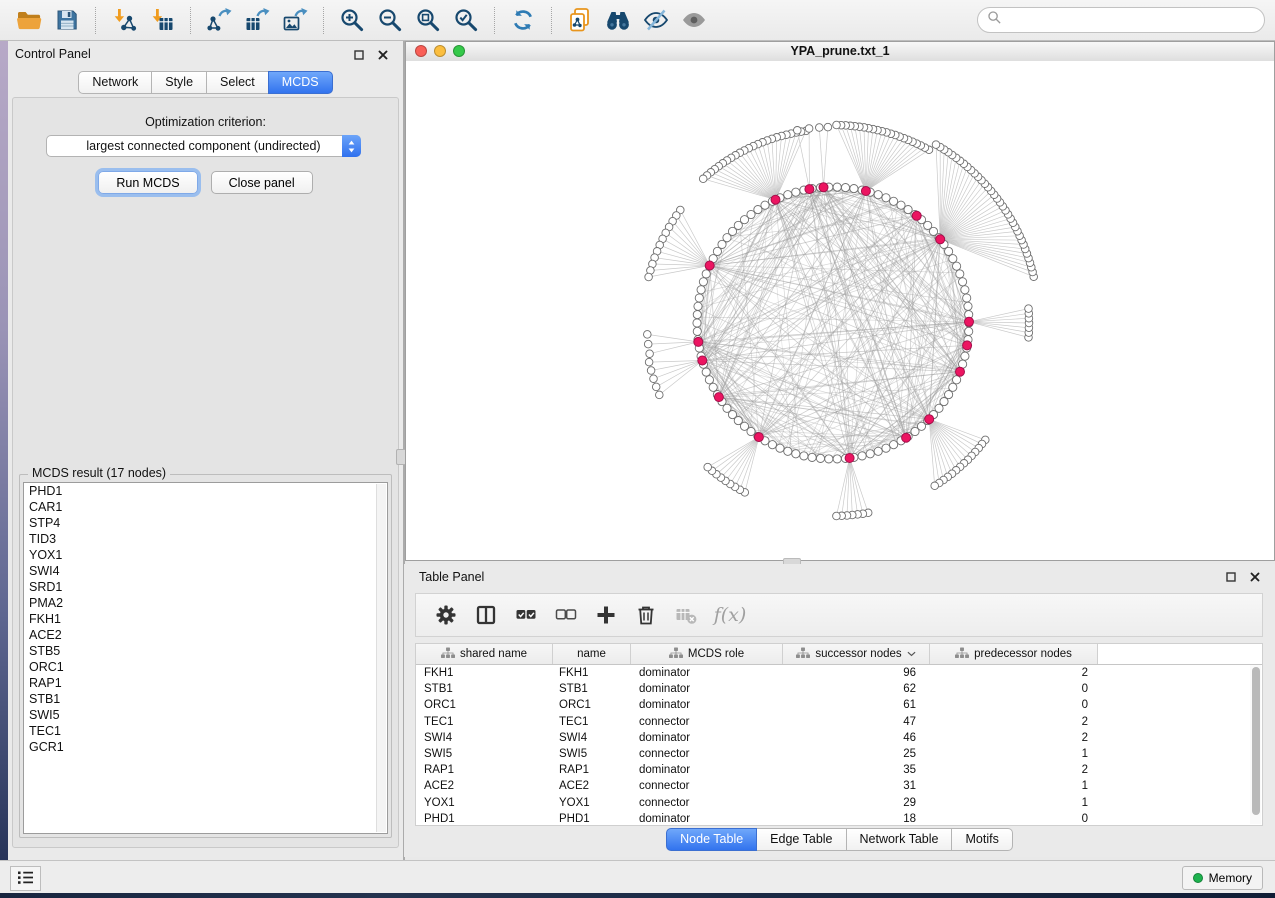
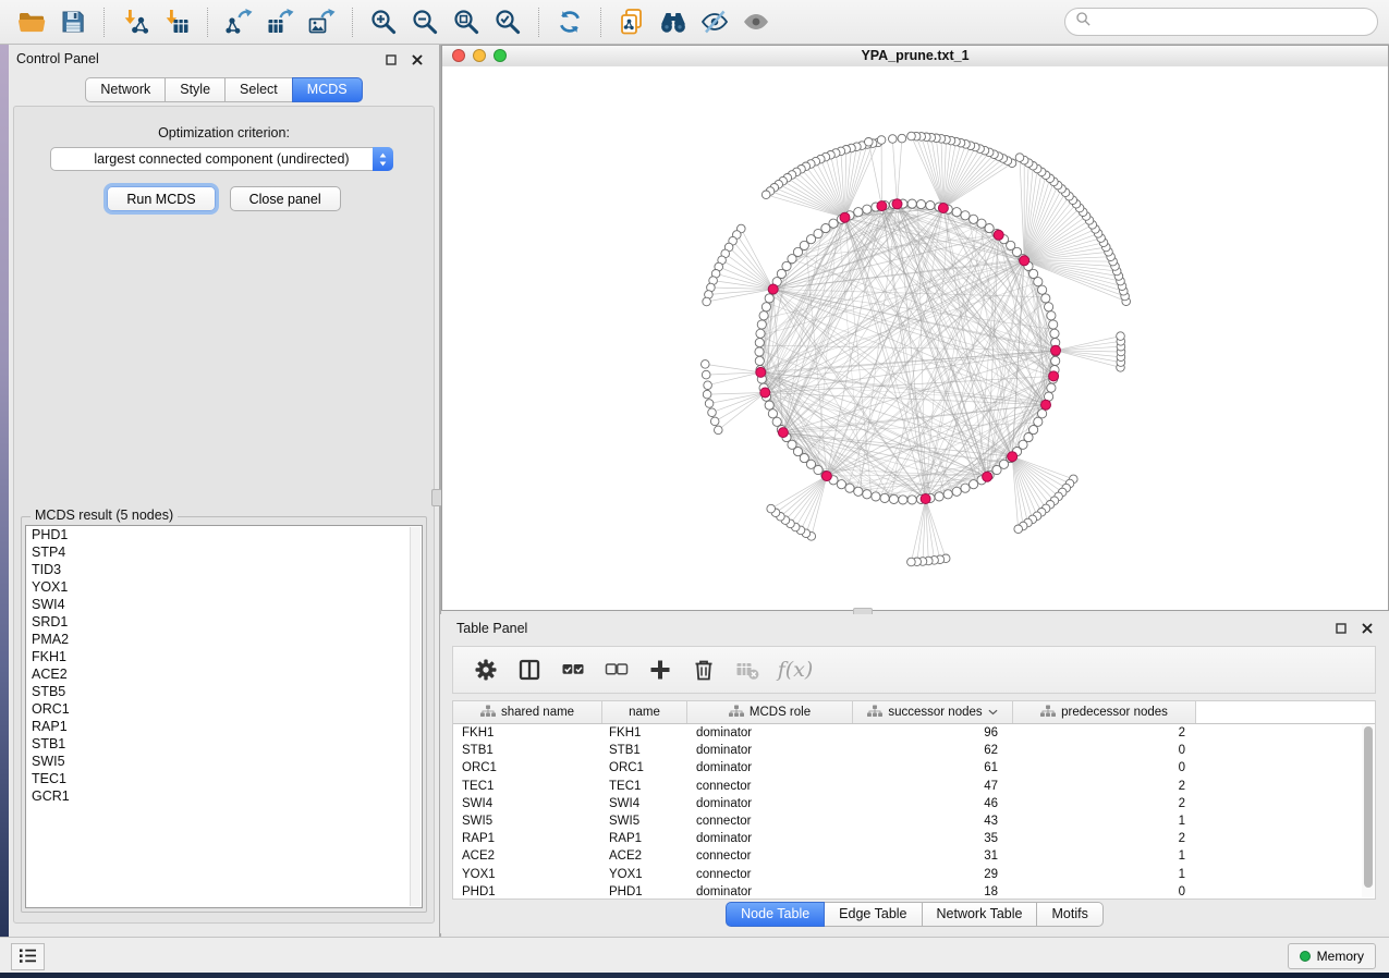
  Control Panel
  Network
  Style
  Select
  MCDS
  Optimization criterion:
  largest connected component (undirected)
  Run MCDS
  Close panel
- MCDS result (17 nodes)
+ MCDS result (5 nodes)
  PHD1
- CAR1
  STP4
  TID3
  YOX1
  SWI4
  SRD1
  PMA2
  FKH1
  ACE2
  STB5
  ORC1
  RAP1
  STB1
  SWI5
  TEC1
  GCR1
  YPA_prune.txt_1
  Table Panel
  f(x)
  shared name
  name
  MCDS role
  successor nodes
  predecessor nodes
  FKH1
  FKH1
  dominator
  96
  2
  STB1
  STB1
  dominator
  62
  0
  ORC1
  ORC1
  dominator
  61
  0
  TEC1
  TEC1
  connector
  47
  2
  SWI4
  SWI4
  dominator
  46
  2
  SWI5
  SWI5
  connector
- 25
+ 43
  1
  RAP1
  RAP1
  dominator
  35
  2
  ACE2
  ACE2
  connector
  31
  1
  YOX1
  YOX1
  connector
  29
  1
  PHD1
  PHD1
  dominator
  18
  0
  Node Table
  Edge Table
  Network Table
  Motifs
  Memory
